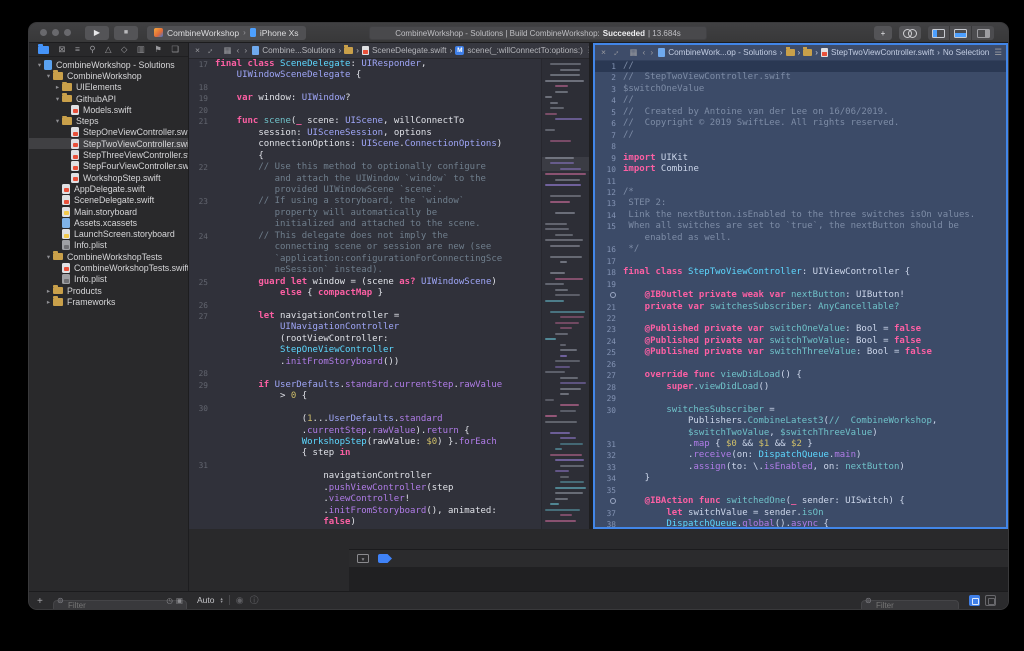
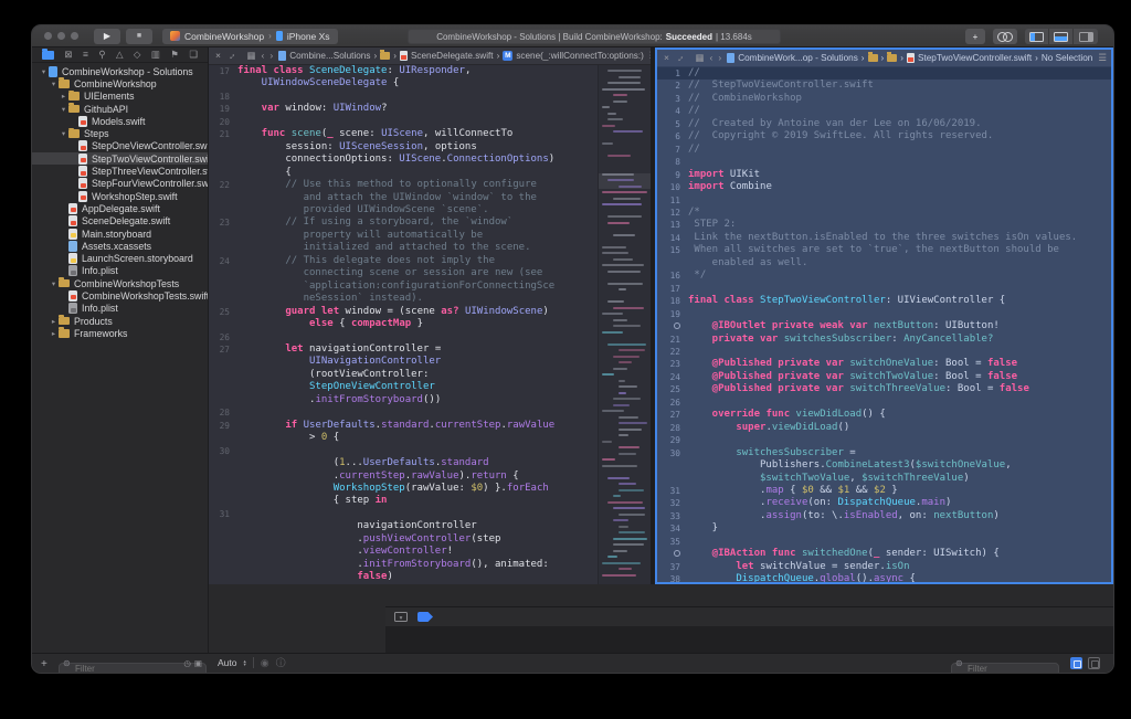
  ▶
  CombineWorkshop
  ›
  iPhone Xs
  CombineWorkshop - Solutions | Build CombineWorkshop:
  Succeeded
  | 13.684s
  +
  ⊠
  ≡
  ⚲
  △
  ◇
  ▥
  ⚑
  ❑
  CombineWorkshop - Solutions
  CombineWorkshop
  UIElements
  GithubAPI
  Models.swift
  Steps
  StepOneViewController.sw
  StepTwoViewController.swi
  StepThreeViewController.s
  StepFourViewController.sw
  WorkshopStep.swift
  AppDelegate.swift
  SceneDelegate.swift
  Main.storyboard
  Assets.xcassets
  LaunchScreen.storyboard
  Info.plist
  CombineWorkshopTests
  CombineWorkshopTests.swift
  Info.plist
  Products
  Frameworks
  ×
  ▦
  ‹
  ›
  Combine...Solutions
  ›
  ›
  SceneDelegate.swift
  ›
  scene(_:willConnectTo:options:)
  17
  final class SceneDelegate: UIResponder,
  UIWindowSceneDelegate {
  18
  19
  var window: UIWindow?
  20
  21
  func scene(_ scene: UIScene, willConnectTo
  session: UISceneSession, options
  connectionOptions: UIScene.ConnectionOptions)
  {
  22
  // Use this method to optionally configure
  and attach the UIWindow `window` to the
  provided UIWindowScene `scene`.
  23
  // If using a storyboard, the `window`
  property will automatically be
  initialized and attached to the scene.
  24
  // This delegate does not imply the
  connecting scene or session are new (see
  `application:configurationForConnectingSce
  neSession` instead).
  25
  guard let window = (scene as? UIWindowScene)
  else { compactMap }
  26
  27
  let navigationController =
  UINavigationController
  (rootViewController:
  StepOneViewController
  .initFromStoryboard())
  28
  29
  if UserDefaults.standard.currentStep.rawValue
  > 0 {
  30
  (1...UserDefaults.standard
  .currentStep.rawValue).return {
  WorkshopStep(rawValue: $0) }.forEach
  { step in
  31
  navigationController
  .pushViewController(step
  .viewController!
  .initFromStoryboard(), animated:
  false)
  ×
  ▦
  ‹
  ›
  CombineWork...op - Solutions
  ›
  ›
  ›
  StepTwoViewController.swift
  ›
  No Selection
  ☰
  1
  //
  2
  // StepTwoViewController.swift
  3
- $switchOneValue
+ // CombineWorkshop
  4
  //
  5
  // Created by Antoine van der Lee on 16/06/2019.
  6
  // Copyright © 2019 SwiftLee. All rights reserved.
  7
  //
  8
  9
  import UIKit
  10
  import Combine
  11
  12
  /*
  13
  STEP 2:
  14
  Link the nextButton.isEnabled to the three switches isOn values.
  15
  When all switches are set to `true`, the nextButton should be
  enabled as well.
  16
  */
  17
  18
  final class StepTwoViewController: UIViewController {
  19
  @IBOutlet private weak var nextButton: UIButton!
  21
  private var switchesSubscriber: AnyCancellable?
  22
  23
  @Published private var switchOneValue: Bool = false
  24
  @Published private var switchTwoValue: Bool = false
  25
  @Published private var switchThreeValue: Bool = false
  26
  27
  override func viewDidLoad() {
  28
  super.viewDidLoad()
  29
  30
  switchesSubscriber =
- Publishers.CombineLatest3(// CombineWorkshop,
+ Publishers.CombineLatest3($switchOneValue,
  $switchTwoValue, $switchThreeValue)
  31
  .map { $0 && $1 && $2 }
  32
  .receive(on: DispatchQueue.main)
  33
  .assign(to: \.isEnabled, on: nextButton)
  34
  }
  35
  @IBAction func switchedOne(_ sender: UISwitch) {
  37
  let switchValue = sender.isOn
  38
  DispatchQueue.global().async {
  +
  ⊜
  Filter
  ◷
  ▣
  Auto
  ◉
  ⓘ
  ⊜
  Filter
